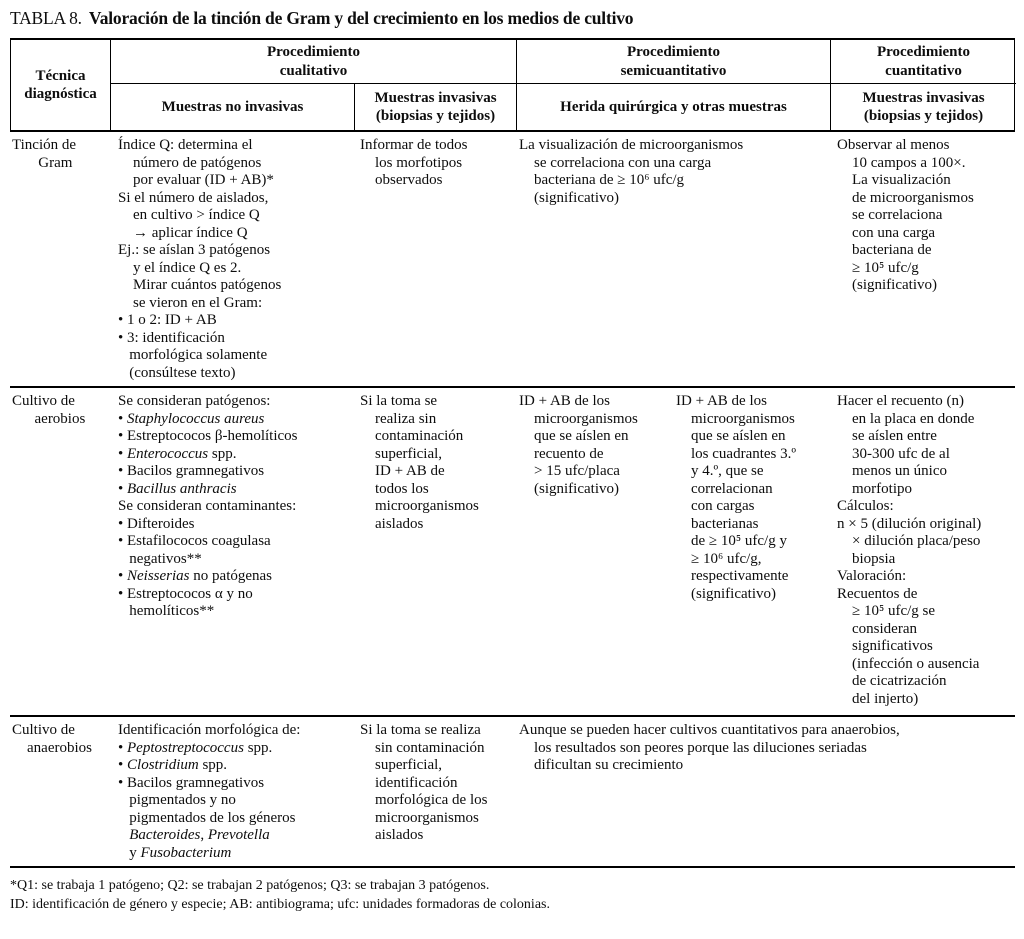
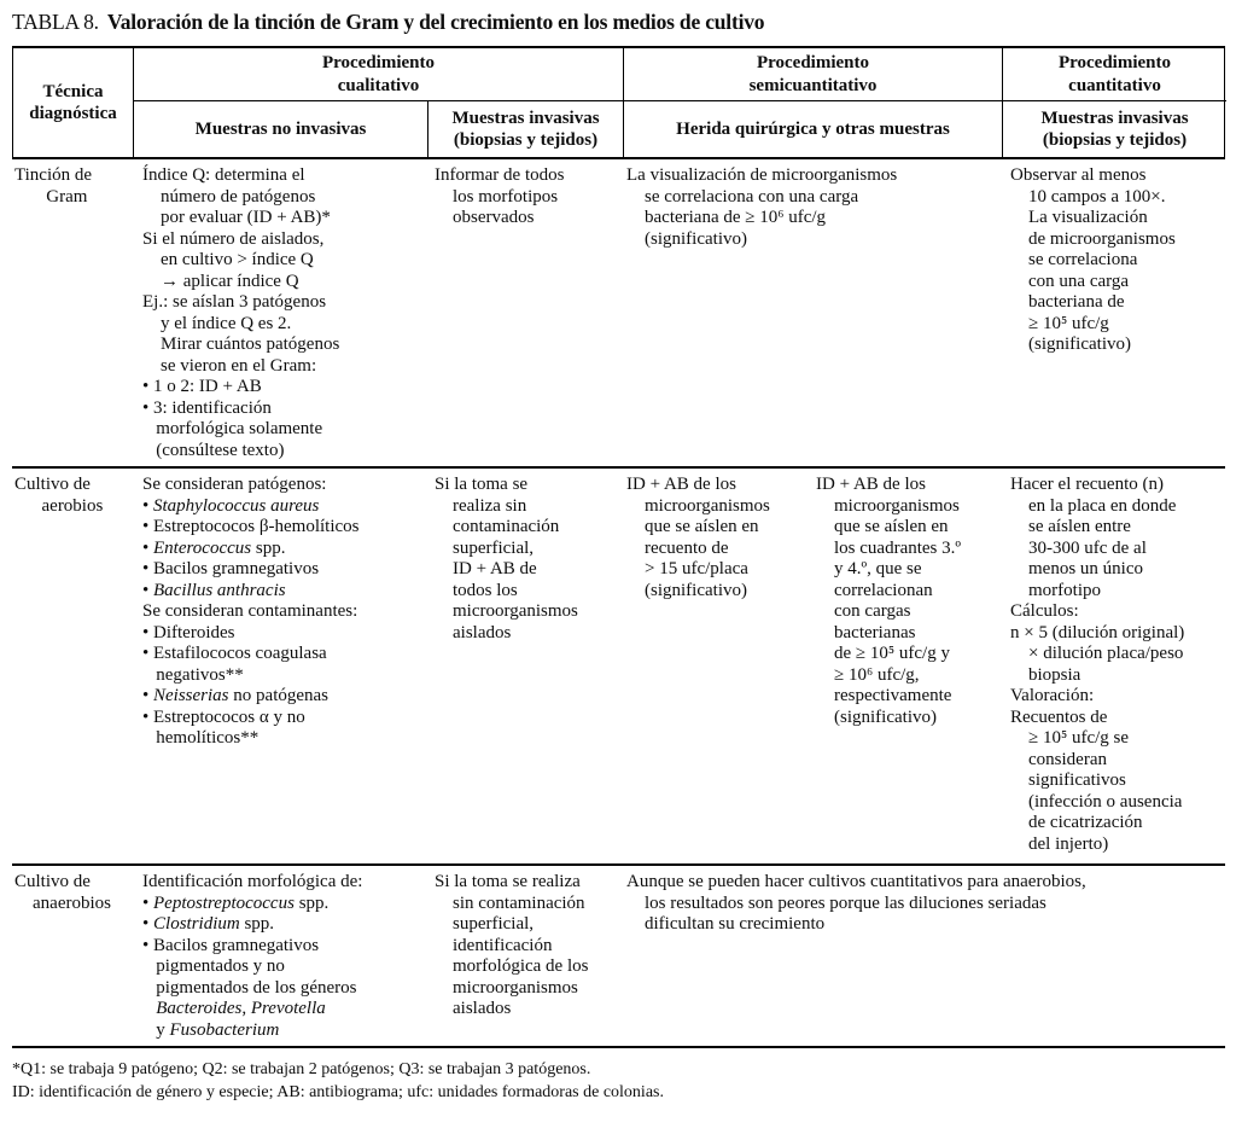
  TABLA 8. Valoración de la tinción de Gram y del crecimiento en los medios de cultivo
  Técnica
  diagnóstica
  Procedimiento
  cualitativo
  Procedimiento
  semicuantitativo
  Procedimiento
  cuantitativo
  Muestras no invasivas
  Muestras invasivas
  (biopsias y tejidos)
  Herida quirúrgica y otras muestras
  Muestras invasivas
  (biopsias y tejidos)
  Tinción de
  Gram
  Índice Q: determina el
  número de patógenos
  por evaluar (ID + AB)*
  Si el número de aislados,
  en cultivo > índice Q
  → aplicar índice Q
  Ej.: se aíslan 3 patógenos
  y el índice Q es 2.
  Mirar cuántos patógenos
  se vieron en el Gram:
  • 1 o 2: ID + AB
  • 3: identificación
  morfológica solamente
  (consúltese texto)
  Informar de todos
  los morfotipos
  observados
  La visualización de microorganismos
  se correlaciona con una carga
  bacteriana de ≥ 10⁶ ufc/g
  (significativo)
  Observar al menos
  10 campos a 100×.
  La visualización
  de microorganismos
  se correlaciona
  con una carga
  bacteriana de
  ≥ 10⁵ ufc/g
  (significativo)
  Cultivo de
  aerobios
  Se consideran patógenos:
  • Staphylococcus aureus
  • Estreptococos β-hemolíticos
  • Enterococcus spp.
  • Bacilos gramnegativos
  • Bacillus anthracis
  Se consideran contaminantes:
  • Difteroides
  • Estafilococos coagulasa
  negativos**
  • Neisserias no patógenas
  • Estreptococos α y no
  hemolíticos**
  Si la toma se
  realiza sin
  contaminación
  superficial,
  ID + AB de
  todos los
  microorganismos
  aislados
  ID + AB de los
  microorganismos
  que se aíslen en
  recuento de
  > 15 ufc/placa
  (significativo)
  ID + AB de los
  microorganismos
  que se aíslen en
  los cuadrantes 3.º
  y 4.º, que se
  correlacionan
  con cargas
  bacterianas
  de ≥ 10⁵ ufc/g y
  ≥ 10⁶ ufc/g,
  respectivamente
  (significativo)
  Hacer el recuento (n)
  en la placa en donde
  se aíslen entre
  30-300 ufc de al
  menos un único
  morfotipo
  Cálculos:
  n × 5 (dilución original)
  × dilución placa/peso
  biopsia
  Valoración:
  Recuentos de
  ≥ 10⁵ ufc/g se
  consideran
  significativos
  (infección o ausencia
  de cicatrización
  del injerto)
  Cultivo de
  anaerobios
  Identificación morfológica de:
  • Peptostreptococcus spp.
  • Clostridium spp.
  • Bacilos gramnegativos
  pigmentados y no
  pigmentados de los géneros
  Bacteroides, Prevotella
  y Fusobacterium
  Si la toma se realiza
  sin contaminación
  superficial,
  identificación
  morfológica de los
  microorganismos
  aislados
  Aunque se pueden hacer cultivos cuantitativos para anaerobios,
  los resultados son peores porque las diluciones seriadas
  dificultan su crecimiento
- *Q1: se trabaja 1 patógeno; Q2: se trabajan 2 patógenos; Q3: se trabajan 3 patógenos.
+ *Q1: se trabaja 9 patógeno; Q2: se trabajan 2 patógenos; Q3: se trabajan 3 patógenos.
  ID: identificación de género y especie; AB: antibiograma; ufc: unidades formadoras de colonias.
